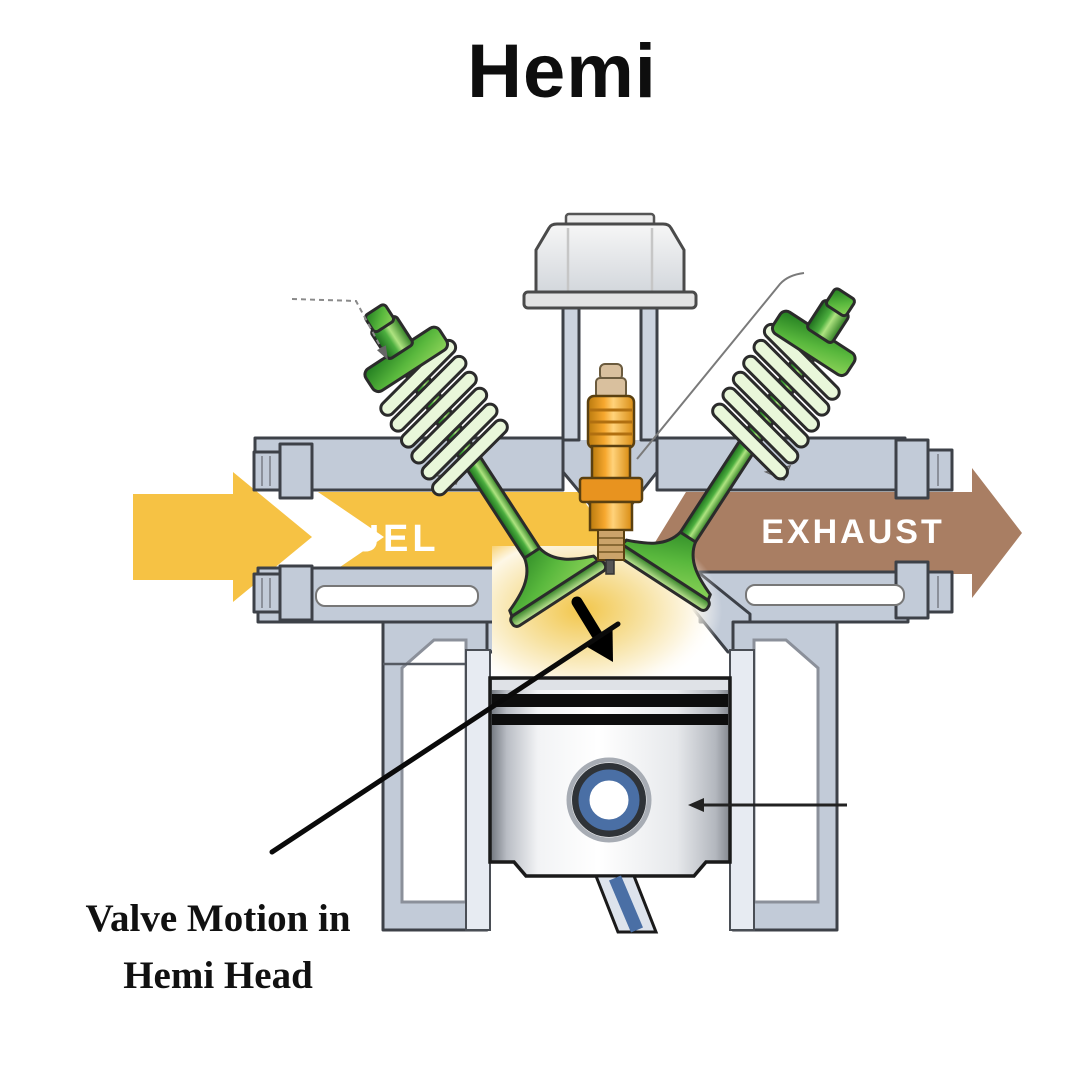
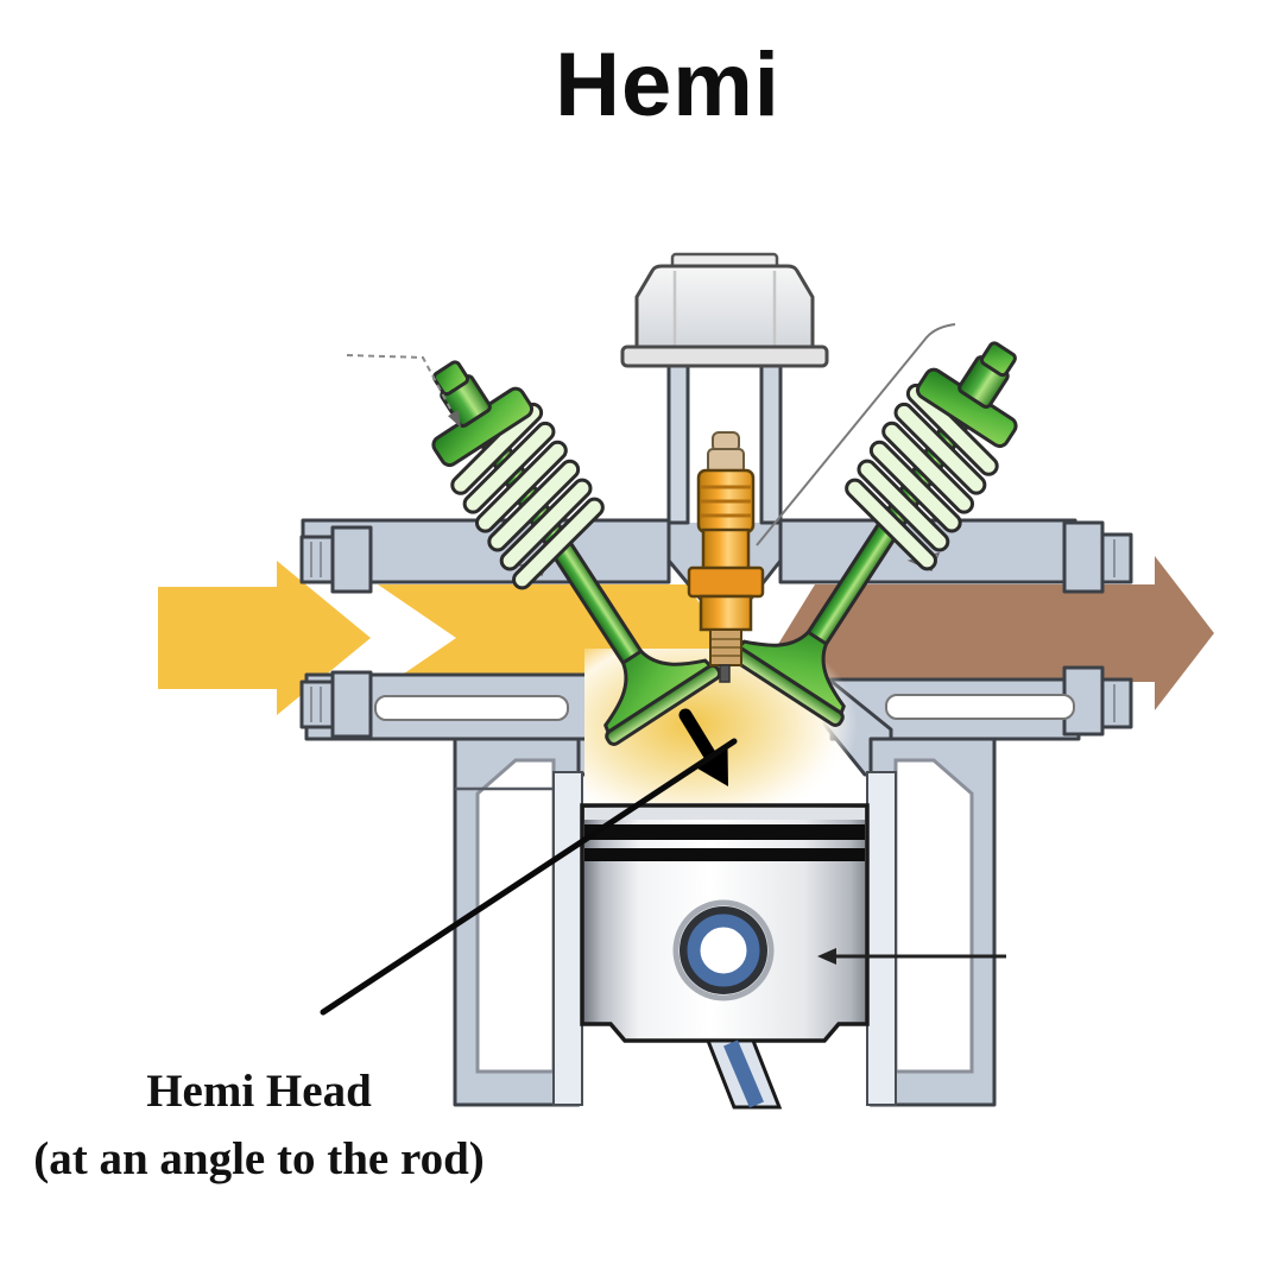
- FUEL
- EXHAUST
  Hemi
- Valve Motion in
  Hemi Head
+ (at an angle to the rod)
